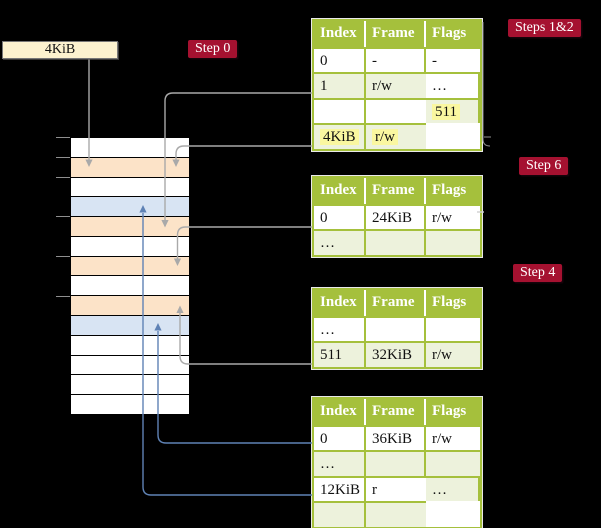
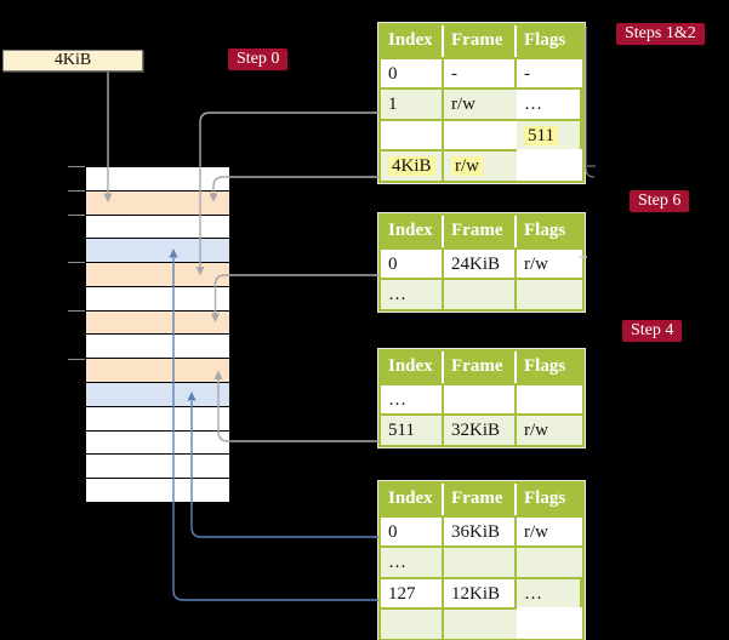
  4KiB
  Step 0
  Steps 1&2
  Step 6
  Step 4
  Index
  Frame
  Flags
  0
  -
  -
  1
  r/w
  …
  511
  4KiB
  r/w
  Index
  Frame
  Flags
  0
  24KiB
  r/w
  …
  Index
  Frame
  Flags
  …
  511
  32KiB
  r/w
  Index
  Frame
  Flags
  0
  36KiB
  r/w
  …
+ 127
  12KiB
- r
  …
